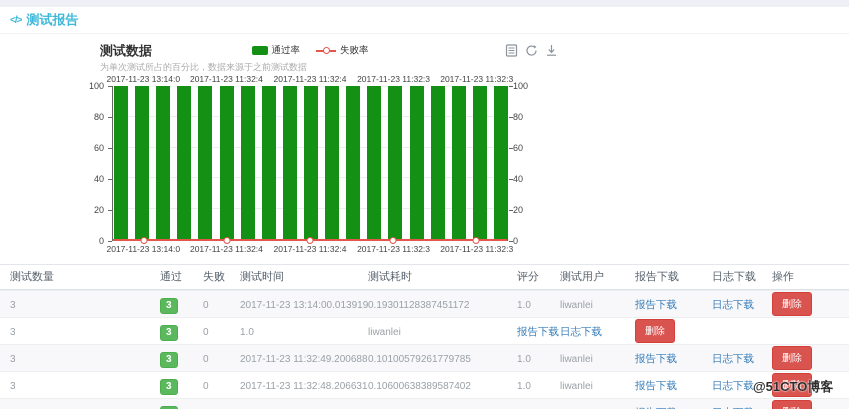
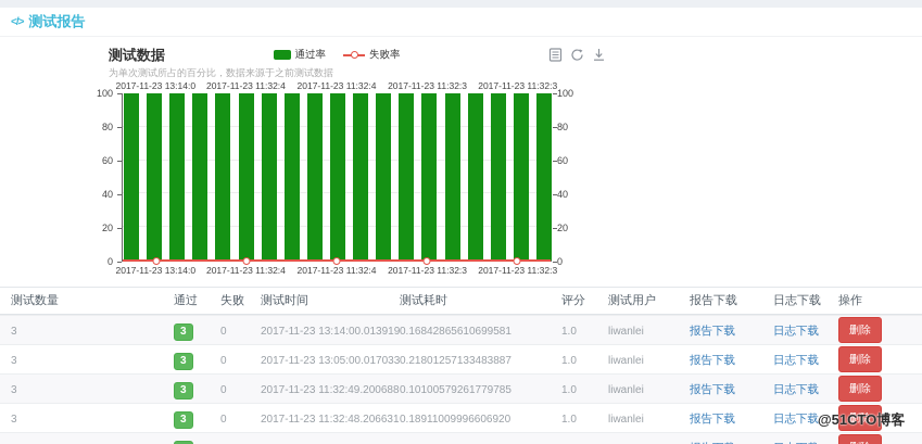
  </>
  测试报告
  测试数据
  为单次测试所占的百分比，数据来源于之前测试数据
  通过率
  失败率
  2017-11-23 13:14:0
  2017-11-23 11:32:4
  2017-11-23 11:32:4
  2017-11-23 11:32:3
  2017-11-23 11:32:3
  2017-11-23 13:14:0
  2017-11-23 11:32:4
  2017-11-23 11:32:4
  2017-11-23 11:32:3
  2017-11-23 11:32:3
  0
  0
  20
  20
  40
  40
  60
  60
  80
  80
  100
  100
  测试数量
  通过
  失败
  测试时间
  测试耗时
  评分
  测试用户
  报告下载
  日志下载
  操作
  3
  3
  0
  2017-11-23 13:14:00.013919
- 0.19301128387451172
+ 0.16842865610699581
  1.0
  liwanlei
  报告下载
  日志下载
  删除
  3
  3
  0
+ 2017-11-23 13:05:00.017033
+ 0.21801257133483887
  1.0
  liwanlei
  报告下载
  日志下载
  删除
  3
  3
  0
  2017-11-23 11:32:49.200688
  0.10100579261779785
  1.0
  liwanlei
  报告下载
  日志下载
  删除
  3
  3
  0
  2017-11-23 11:32:48.206631
- 0.10600638389587402
+ 0.18911009996606920
  1.0
  liwanlei
  报告下载
  日志下载
  删除
  @51CTO博客
